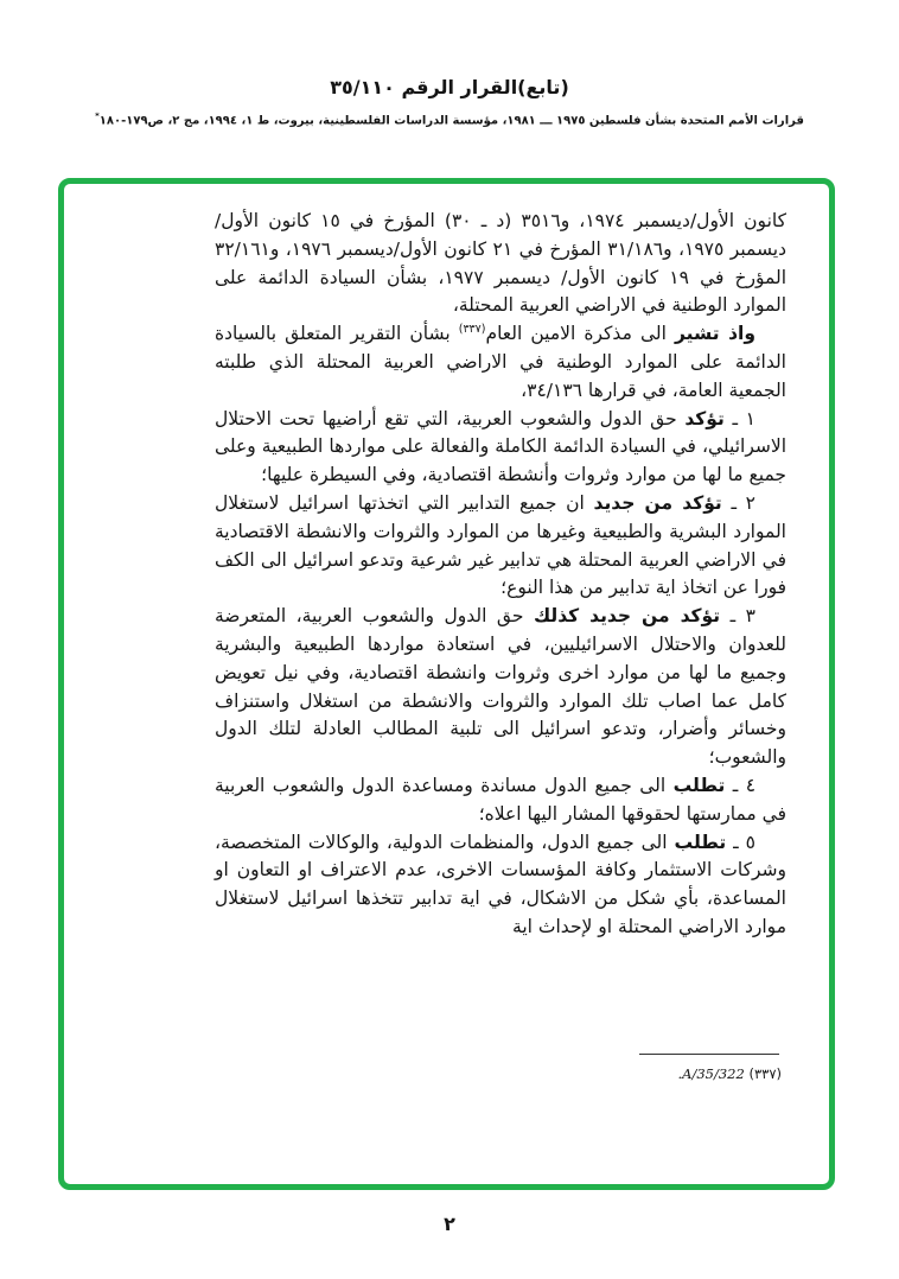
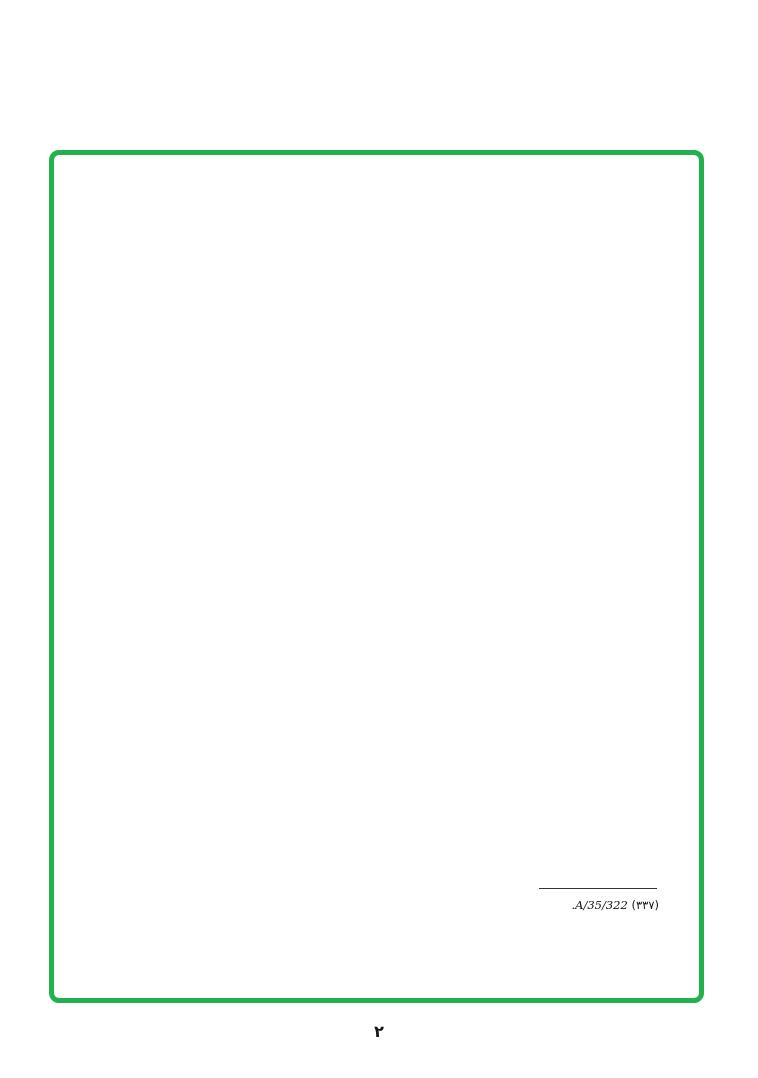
- (تابع)القرار الرقم ٣٥/١١٠
- قرارات الأمم المتحدة بشأن فلسطين ١٩٧٥ ـــ ١٩٨١، مؤسسة الدراسات الفلسطينية، بيروت، ط ١، ١٩٩٤، مج ٢، ص١٧٩-١٨٠*
- كانون الأول/ديسمبر ١٩٧٤، و٣٥١٦ (د ـ ٣٠) المؤرخ في ١٥ كانون الأول/ديسمبر ١٩٧٥، و٣١/١٨٦ المؤرخ في ٢١ كانون الأول/ديسمبر ١٩٧٦، و٣٢/١٦١ المؤرخ في ١٩ كانون الأول/ ديسمبر ١٩٧٧، بشأن السيادة الدائمة على الموارد الوطنية في الاراضي العربية المحتلة،
- واذ تشير الى مذكرة الامين العام(٣٣٧) بشأن التقرير المتعلق بالسيادة الدائمة على الموارد الوطنية في الاراضي العربية المحتلة الذي طلبته الجمعية العامة، في قرارها ٣٤/١٣٦،
- ١ ـ تؤكد حق الدول والشعوب العربية، التي تقع أراضيها تحت الاحتلال الاسرائيلي، في السيادة الدائمة الكاملة والفعالة على مواردها الطبيعية وعلى جميع ما لها من موارد وثروات وأنشطة اقتصادية، وفي السيطرة عليها؛
- ٢ ـ تؤكد من جديد ان جميع التدابير التي اتخذتها اسرائيل لاستغلال الموارد البشرية والطبيعية وغيرها من الموارد والثروات والانشطة الاقتصادية في الاراضي العربية المحتلة هي تدابير غير شرعية وتدعو اسرائيل الى الكف فورا عن اتخاذ اية تدابير من هذا النوع؛
- ٣ ـ تؤكد من جديد كذلك حق الدول والشعوب العربية، المتعرضة للعدوان والاحتلال الاسرائيليين، في استعادة مواردها الطبيعية والبشرية وجميع ما لها من موارد اخرى وثروات وانشطة اقتصادية، وفي نيل تعويض كامل عما اصاب تلك الموارد والثروات والانشطة من استغلال واستنزاف وخسائر وأضرار، وتدعو اسرائيل الى تلبية المطالب العادلة لتلك الدول والشعوب؛
- ٤ ـ تطلب الى جميع الدول مساندة ومساعدة الدول والشعوب العربية في ممارستها لحقوقها المشار اليها اعلاه؛
- ٥ ـ تطلب الى جميع الدول، والمنظمات الدولية، والوكالات المتخصصة، وشركات الاستثمار وكافة المؤسسات الاخرى، عدم الاعتراف او التعاون او المساعدة، بأي شكل من الاشكال، في اية تدابير تتخذها اسرائيل لاستغلال موارد الاراضي المحتلة او لإحداث اية
  (٣٣٧) A/35/322.
  ٢
